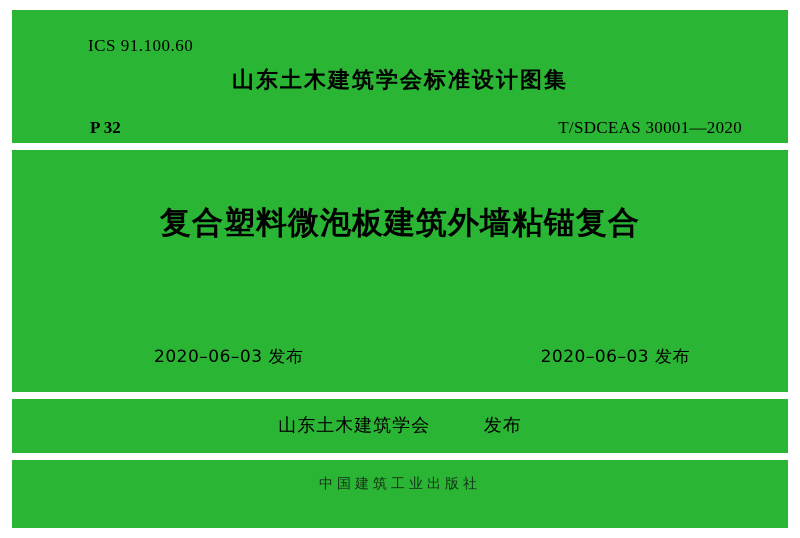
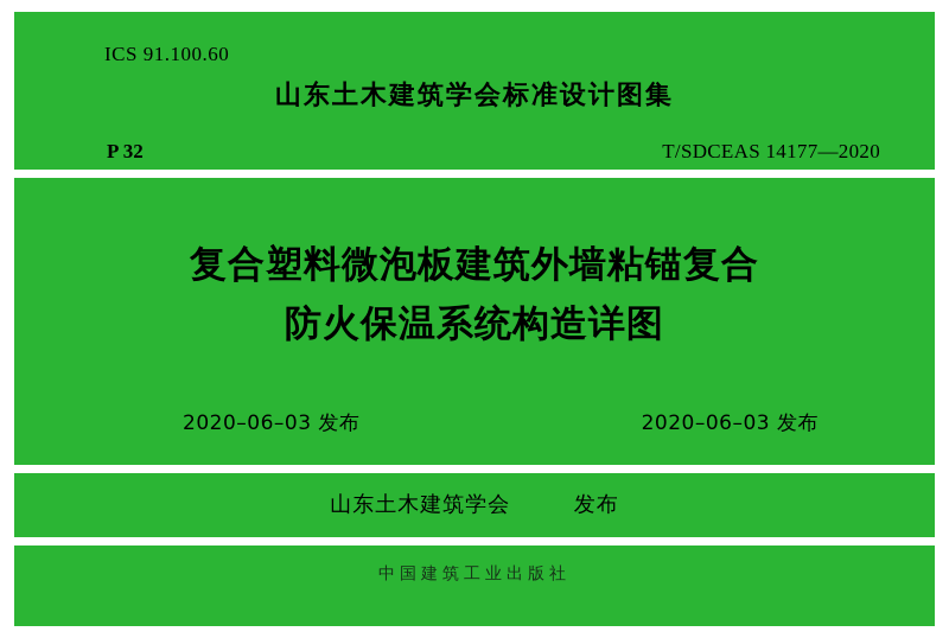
  ICS 91.100.60
  山东土木建筑学会标准设计图集
  P 32
- T/SDCEAS 30001—2020
+ T/SDCEAS 14177—2020
  复合塑料微泡板建筑外墙粘锚复合
+ 防火保温系统构造详图
  2020–06–03 发布
  2020–06–03 发布
  山东土木建筑学会 发布
  中国建筑工业出版社
